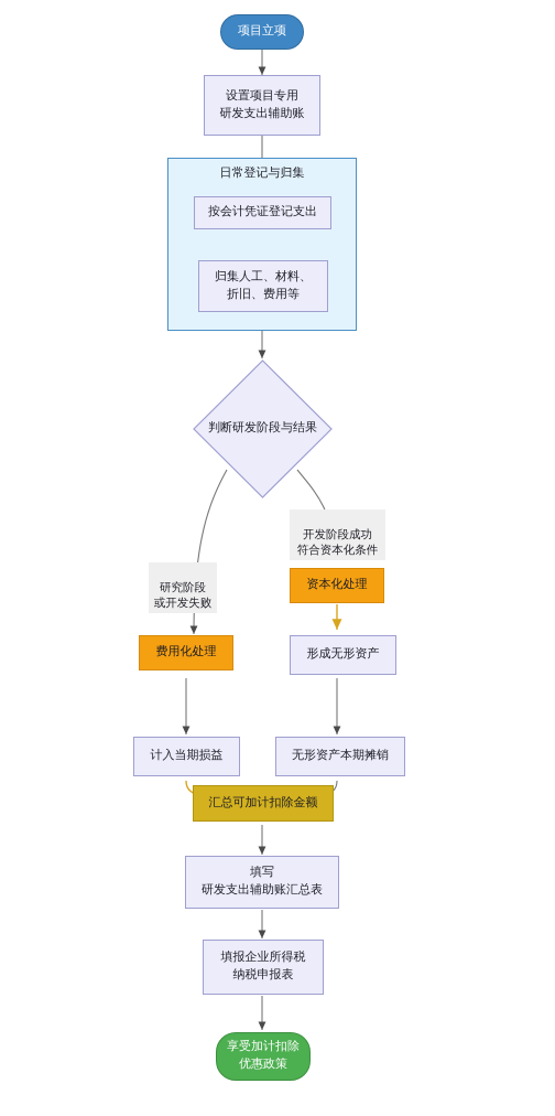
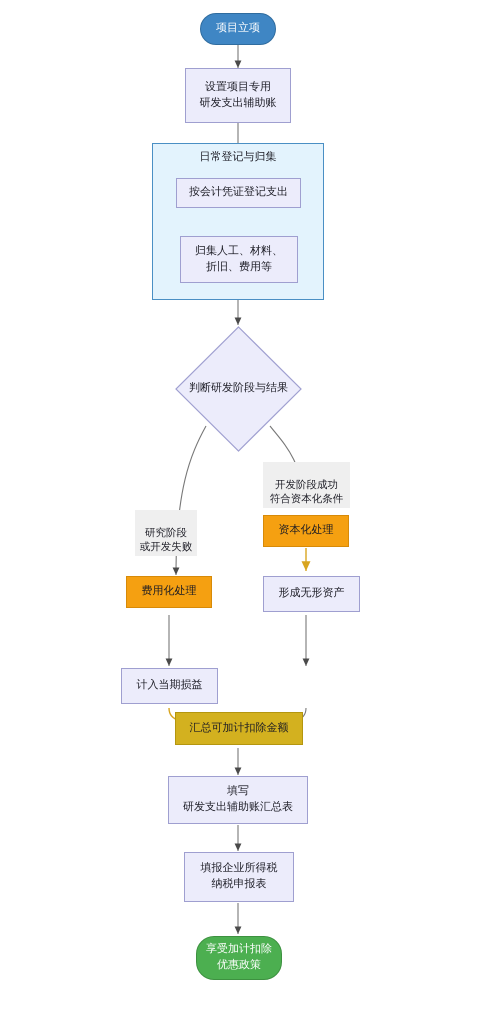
  项目立项
  设置项目专用
  研发支出辅助账
  日常登记与归集
  按会计凭证登记支出
  归集人工、材料、
  折旧、费用等
  判断研发阶段与结果
  研究阶段
  或开发失败
  开发阶段成功
  符合资本化条件
  费用化处理
  资本化处理
  形成无形资产
  计入当期损益
- 无形资产本期摊销
  汇总可加计扣除金额
  填写
  研发支出辅助账汇总表
  填报企业所得税
  纳税申报表
  享受加计扣除
  优惠政策
